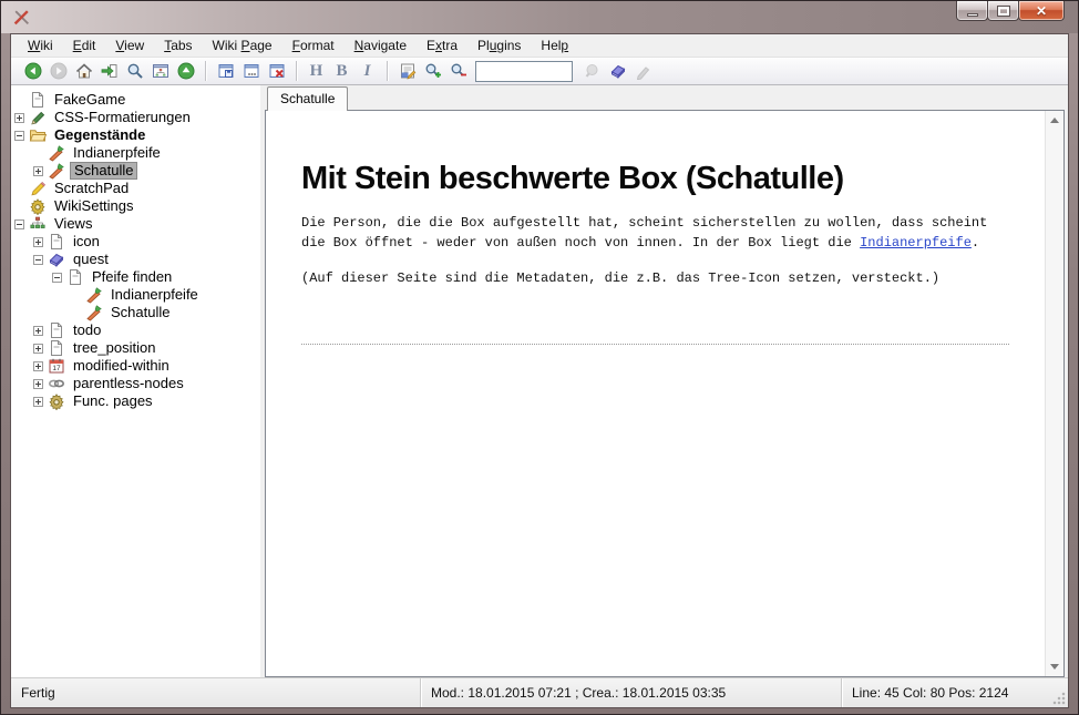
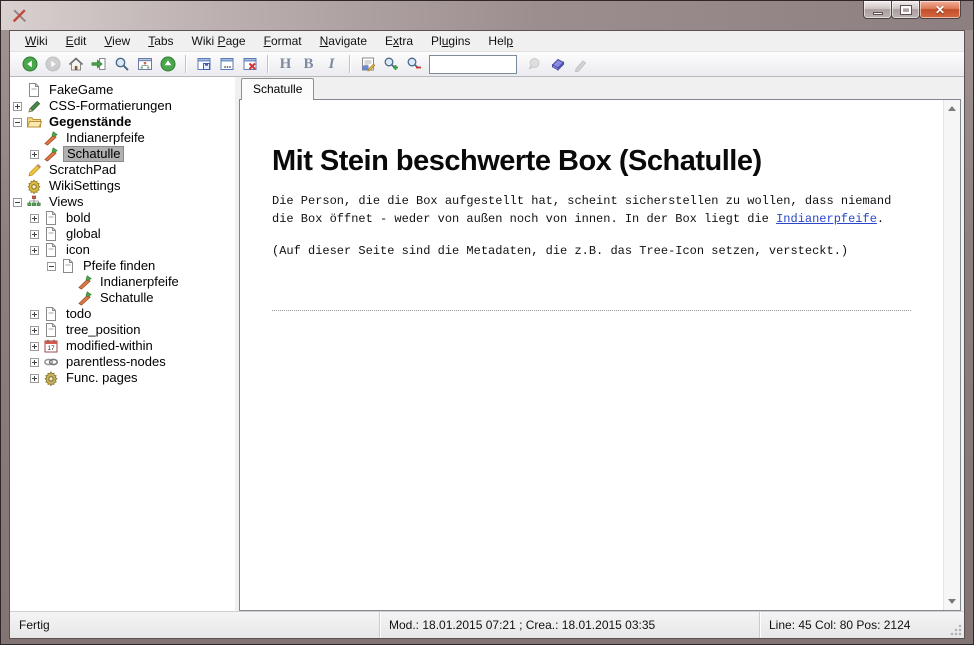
  ✕
  Wiki
  Edit
  View
  Tabs
  Wiki Page
  Format
  Navigate
  Extra
  Plugins
  Help
  H
  B
  I
  FakeGame
  CSS-Formatierungen
  Gegenstände
  Indianerpfeife
  Schatulle
  ScratchPad
  WikiSettings
  Views
+ bold
+ global
  icon
- quest
  Pfeife finden
  Indianerpfeife
  Schatulle
  todo
  tree_position
  modified-within
  parentless-nodes
  Func. pages
  Schatulle
  Mit Stein beschwerte Box (Schatulle)
- Die Person, die die Box aufgestellt hat, scheint sicherstellen zu wollen, dass scheint die Box öffnet - weder von außen noch von innen. In der Box liegt die Indianerpfeife.
+ Die Person, die die Box aufgestellt hat, scheint sicherstellen zu wollen, dass niemand die Box öffnet - weder von außen noch von innen. In der Box liegt die Indianerpfeife.
  (Auf dieser Seite sind die Metadaten, die z.B. das Tree-Icon setzen, versteckt.)
  Fertig
  Mod.: 18.01.2015 07:21 ; Crea.: 18.01.2015 03:35
  Line: 45 Col: 80 Pos: 2124
